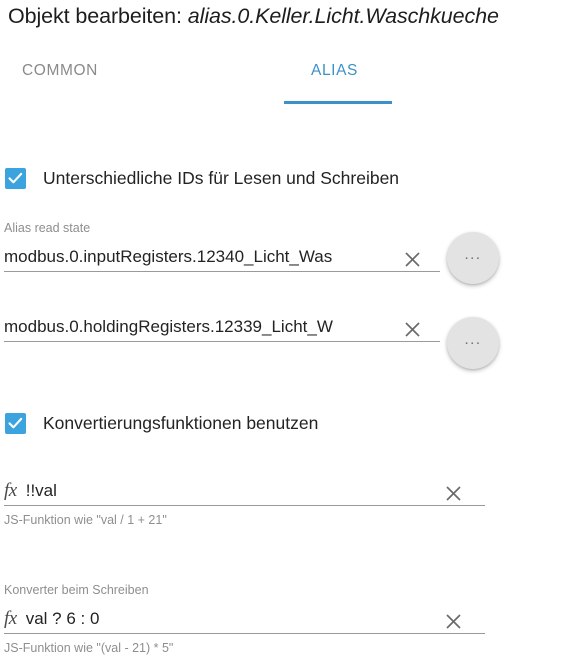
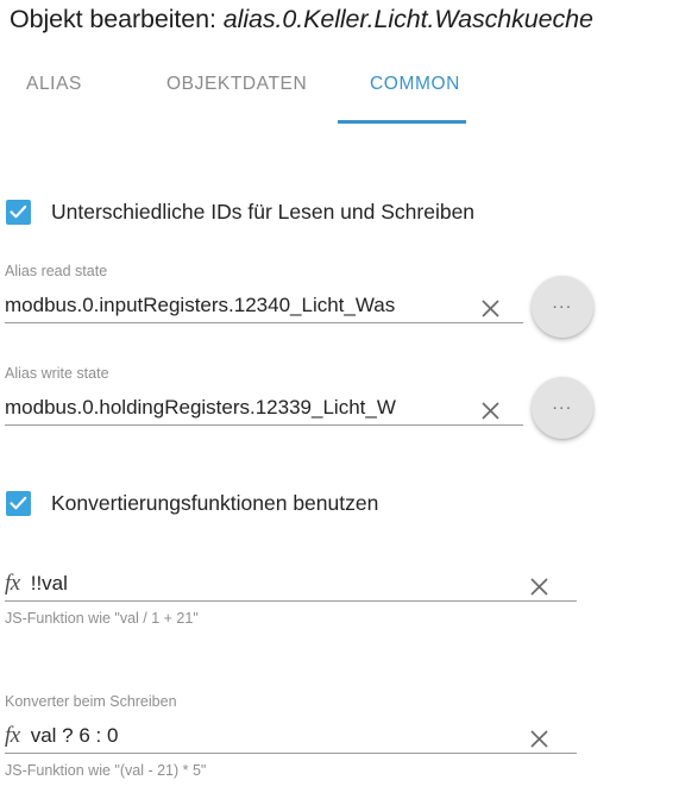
  Objekt bearbeiten: alias.0.Keller.Licht.Waschkueche
- COMMON
+ ALIAS
+ OBJEKTDATEN
- ALIAS
+ COMMON
  Unterschiedliche IDs für Lesen und Schreiben
  Alias read state
  modbus.0.inputRegisters.12340_Licht_Was
  ...
+ Alias write state
  modbus.0.holdingRegisters.12339_Licht_W
  ...
  Konvertierungsfunktionen benutzen
  fx
  !!val
  JS-Funktion wie "val / 1 + 21"
  Konverter beim Schreiben
  fx
  val ? 6 : 0
  JS-Funktion wie "(val - 21) * 5"
